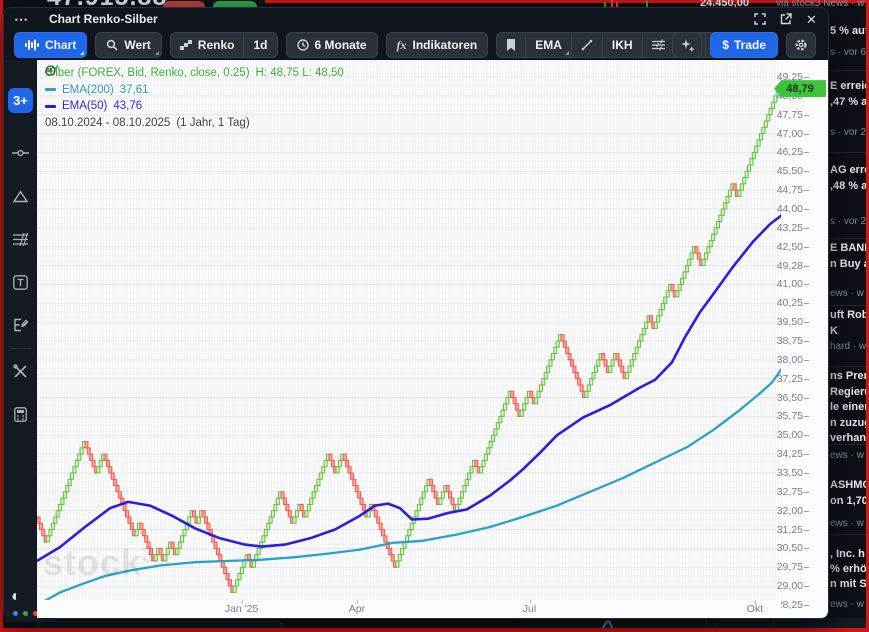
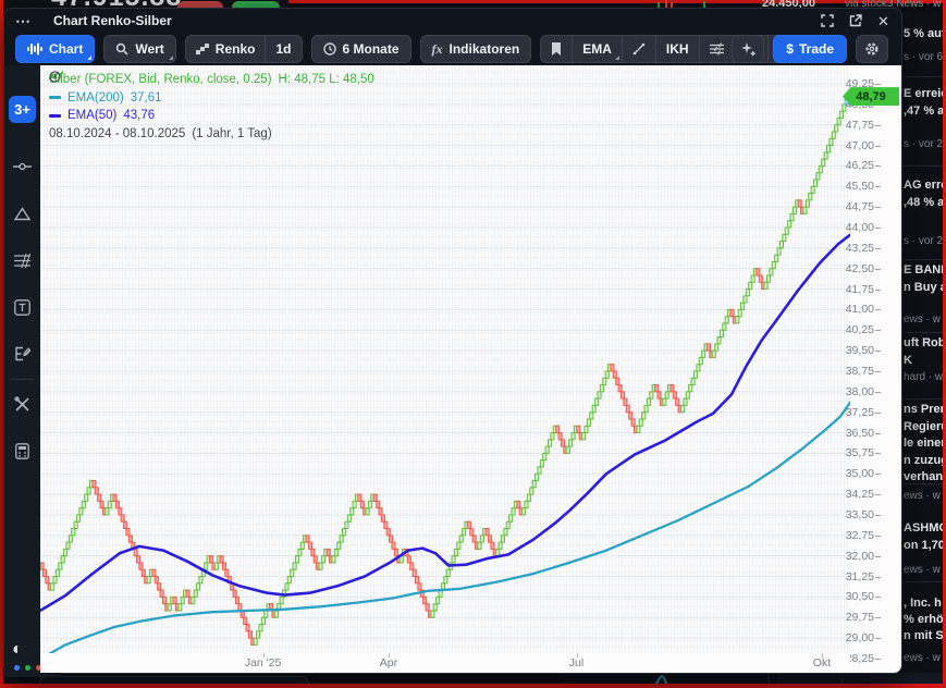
  24.450,00
  via stock3 News · w
  5 % au
  s · vor 6
  E errei
  ,47 % a
  s · vor 2
  AG err
  ,48 % a
  s · vor 2
  E BAN
  n Buy
  ews · w
  uft Rob
  K
  hard · w
  ns Pre
  Regier
  le eine
  n zuzu
  verhan
  ews · w
  ASHM
  on 1,70
  ews · w
  , Inc. h
  % erhö
  n mit S
  ews · w
  ⋯
  Chart Renko-Silber
  ✕
  Chart
  Wert
  Renko
  1d
  6 Monate
  fx
  Indikatoren
  EMA
  IKH
  $
  Trade
  3+
  ◐
  Slber (FOREX, Bid, Renko, close, 0.25)
  H: 48,75 L: 48,50
  EMA(200)
  37,61
  EMA(50)
  43,76
  08.10.2024 - 08.10.2025
  (1 Jahr, 1 Tag)
- stock3
  48,79
  49,25
  47,75
  47,00
  46,25
  45,50
  44,75
  44,00
  43,25
  42,50
- 49,28
+ 41,75
  41,00
  40,25
  39,50
  38,75
  38,00
  37,25
  36,50
  35,75
  35,00
  34,25
  33,50
  32,75
  32,00
  31,25
  30,50
  29,75
  29,00
  8,25
  Jan '25
  Apr
  Jul
  Okt
